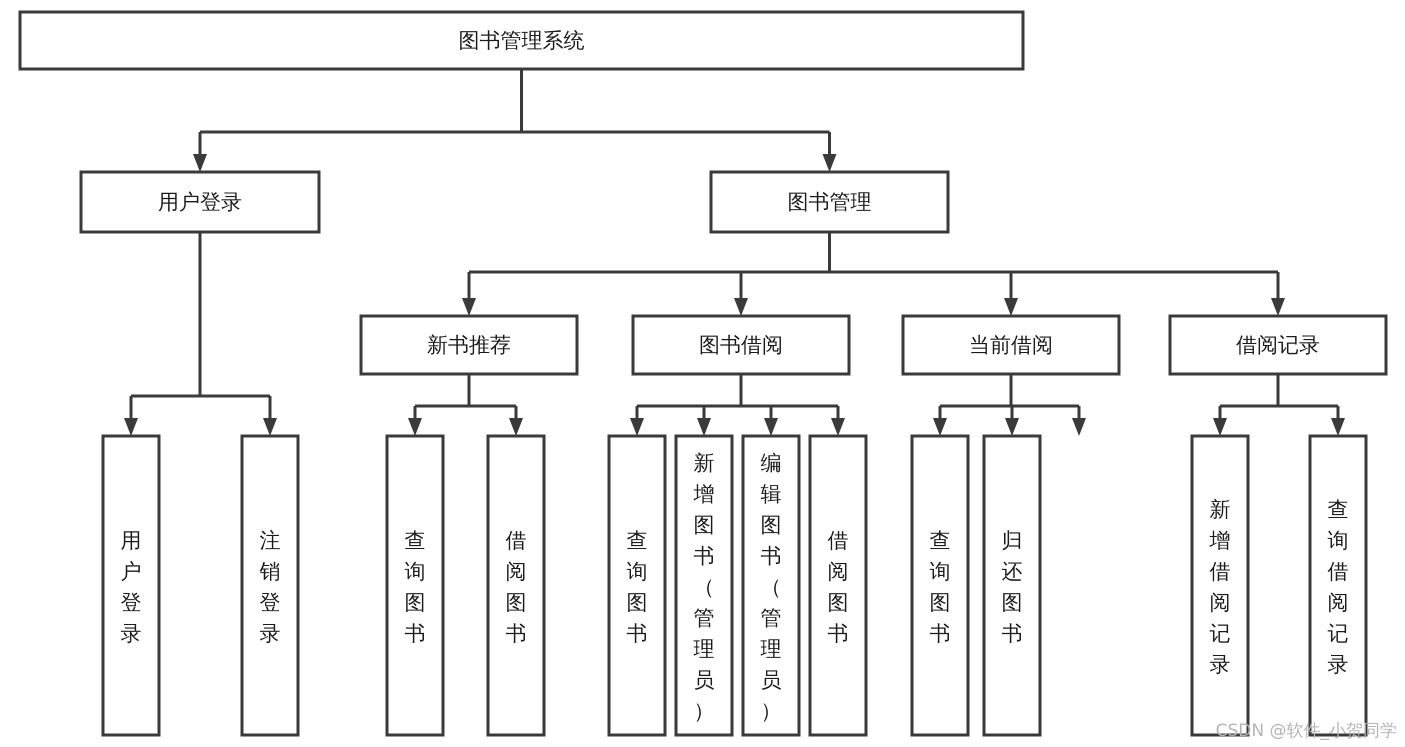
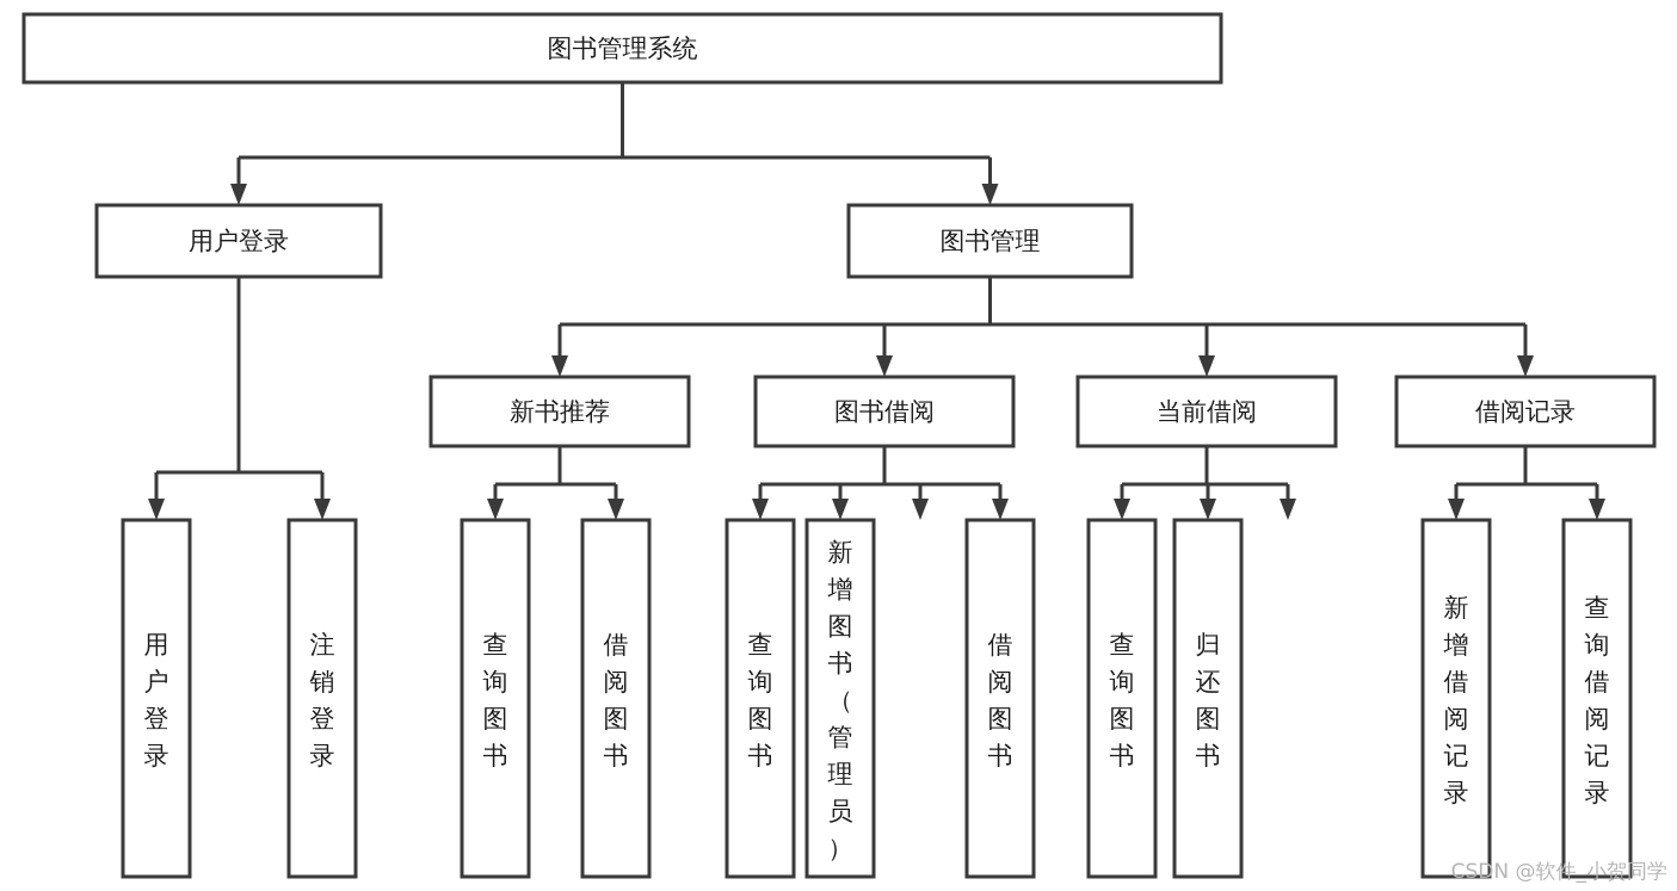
  图书管理系统
  用户登录
  图书管理
  新书推荐
  图书借阅
  当前借阅
  借阅记录
  用户登录
  注销登录
  查询图书
  借阅图书
  查询图书
  新增图书（管理员）
- 编辑图书（管理员）
  借阅图书
  查询图书
  归还图书
  新增借阅记录
  查询借阅记录
  CSDN @软件_小贺同学
